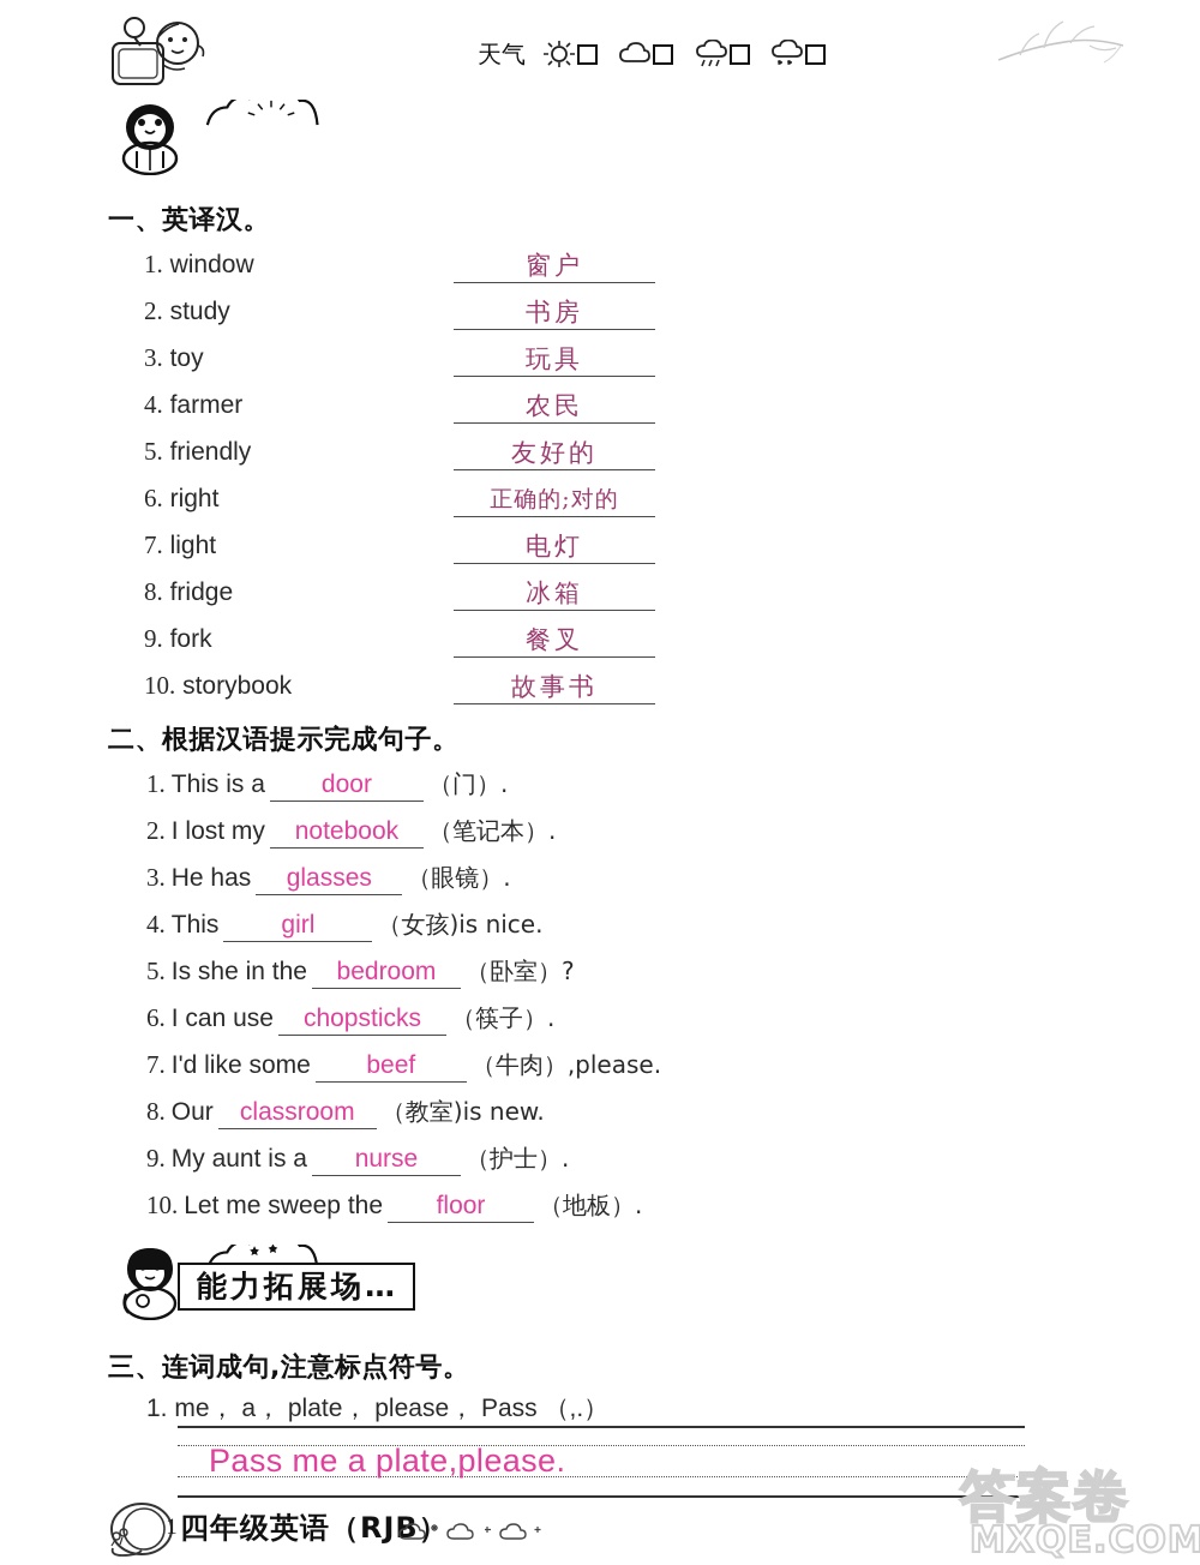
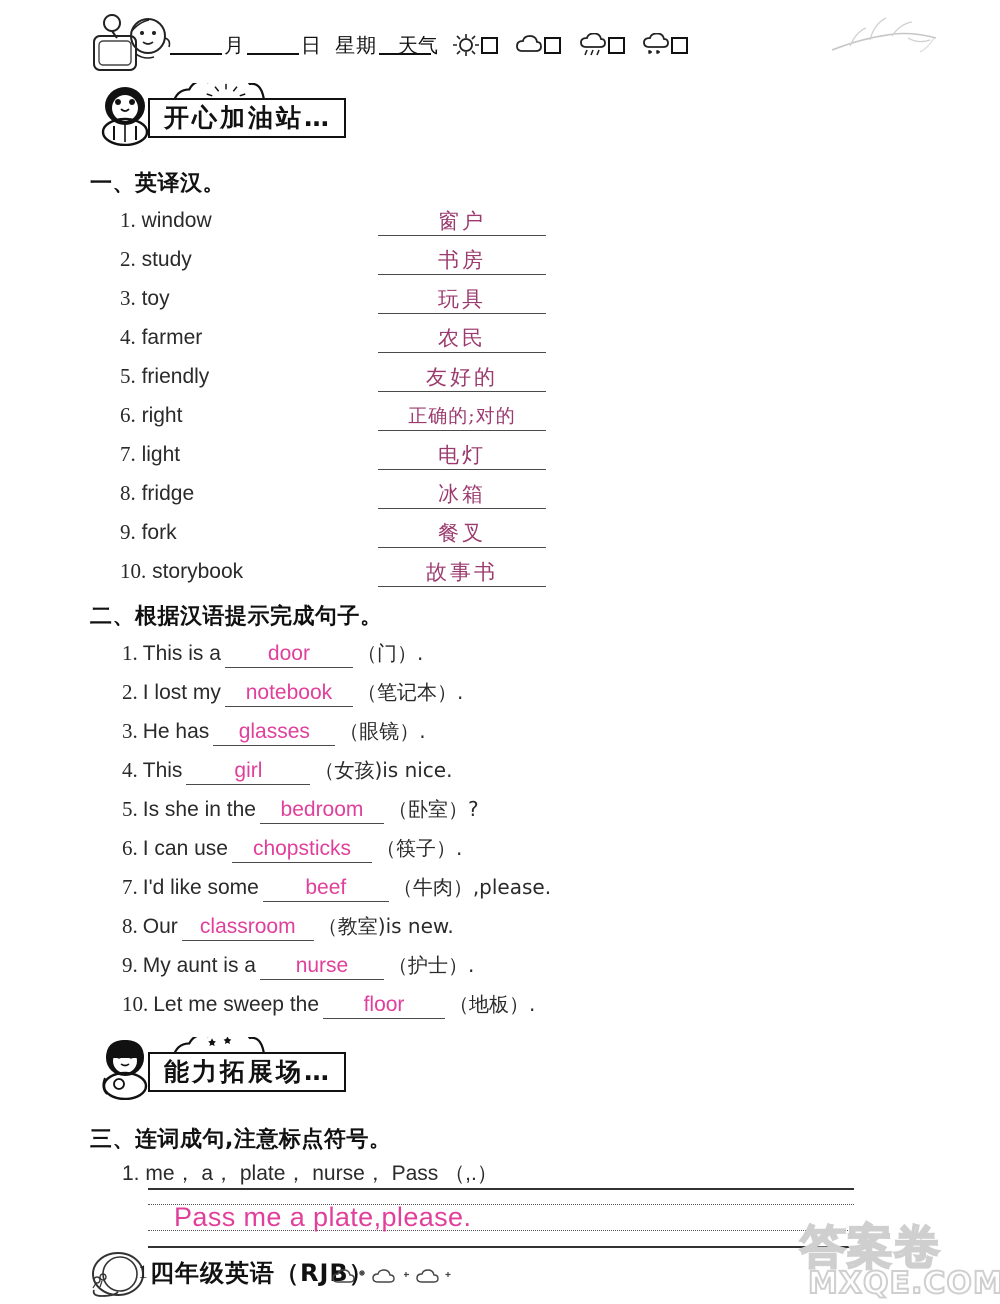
+ 月 日 星期
  天气
+ 开心加油站…
  一、英译汉。
  1. window
  窗户
  2. study
  书房
  3. toy
  玩具
  4. farmer
  农民
  5. friendly
  友好的
  6. right
  正确的;对的
  7. light
  电灯
  8. fridge
  冰箱
  9. fork
  餐叉
  10. storybook
  故事书
  二、根据汉语提示完成句子。
  1.
  This is a
  door
  （门）.
  2.
  I lost my
  notebook
  （笔记本）.
  3.
  He has
  glasses
  （眼镜）.
  4.
  This
  girl
  （女孩)is nice.
  5.
  Is she in the
  bedroom
  （卧室）?
  6.
  I can use
  chopsticks
  （筷子）.
  7.
  I'd like some
  beef
  （牛肉）,please.
  8.
  Our
  classroom
  （教室)is new.
  9.
  My aunt is a
  nurse
  （护士）.
  10.
  Let me sweep the
  floor
  （地板）.
  能力拓展场…
  三、连词成句,注意标点符号。
- 1. me， a， plate， please， Pass （,.）
+ 1. me， a， plate， nurse， Pass （,.）
  Pass me a plate,please.
  1
  四年级英语（RJ
  答案卷
  MXQE.COM
